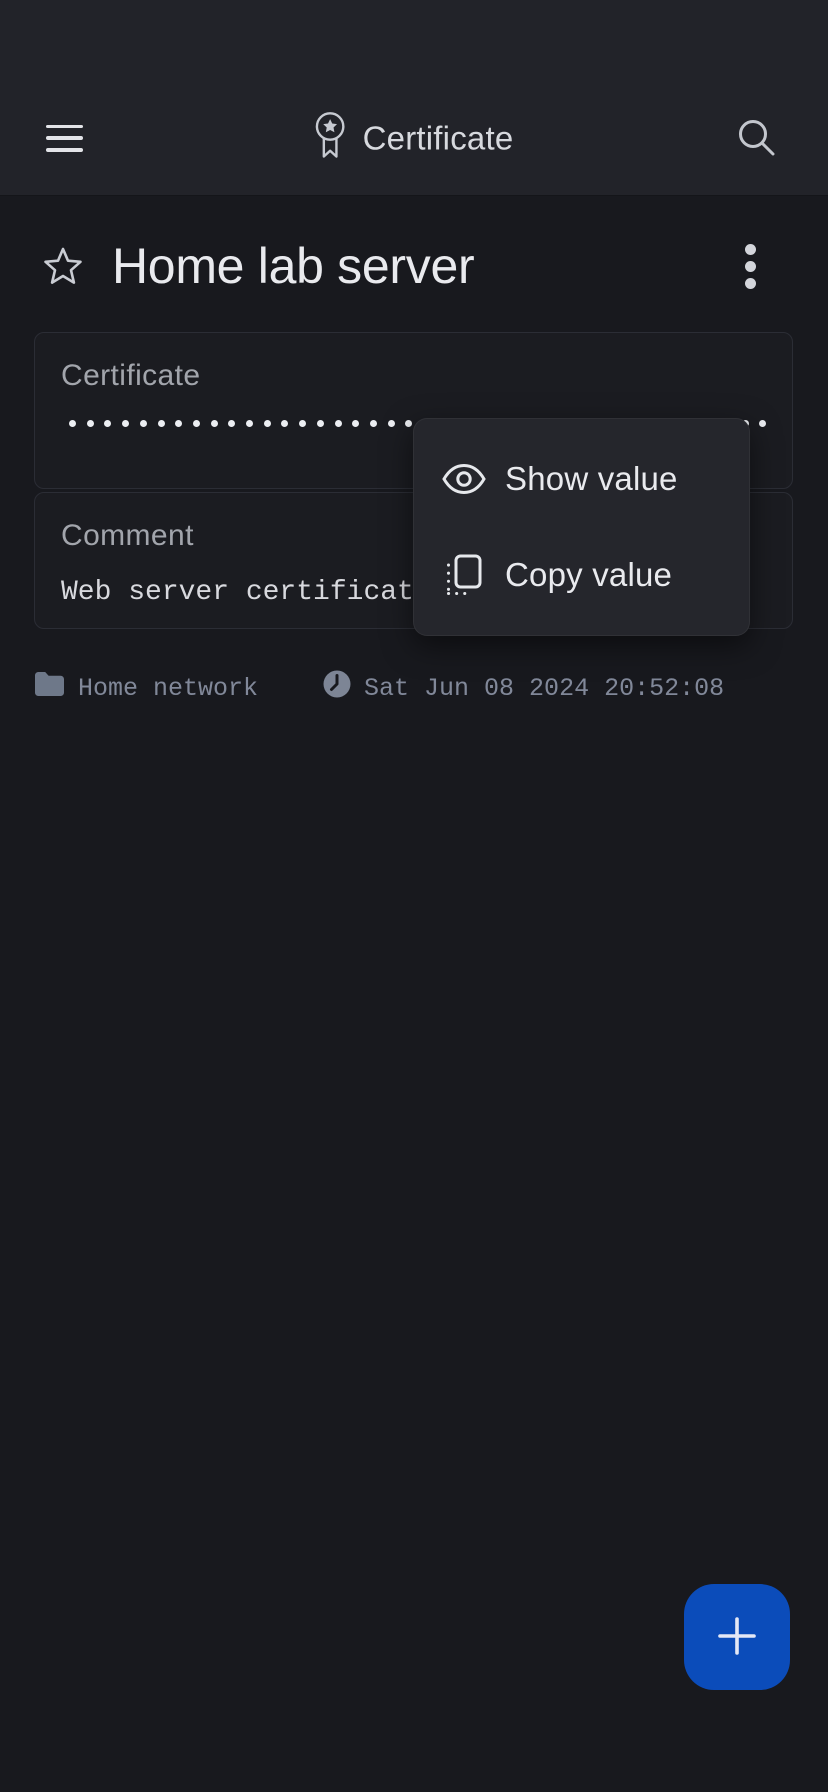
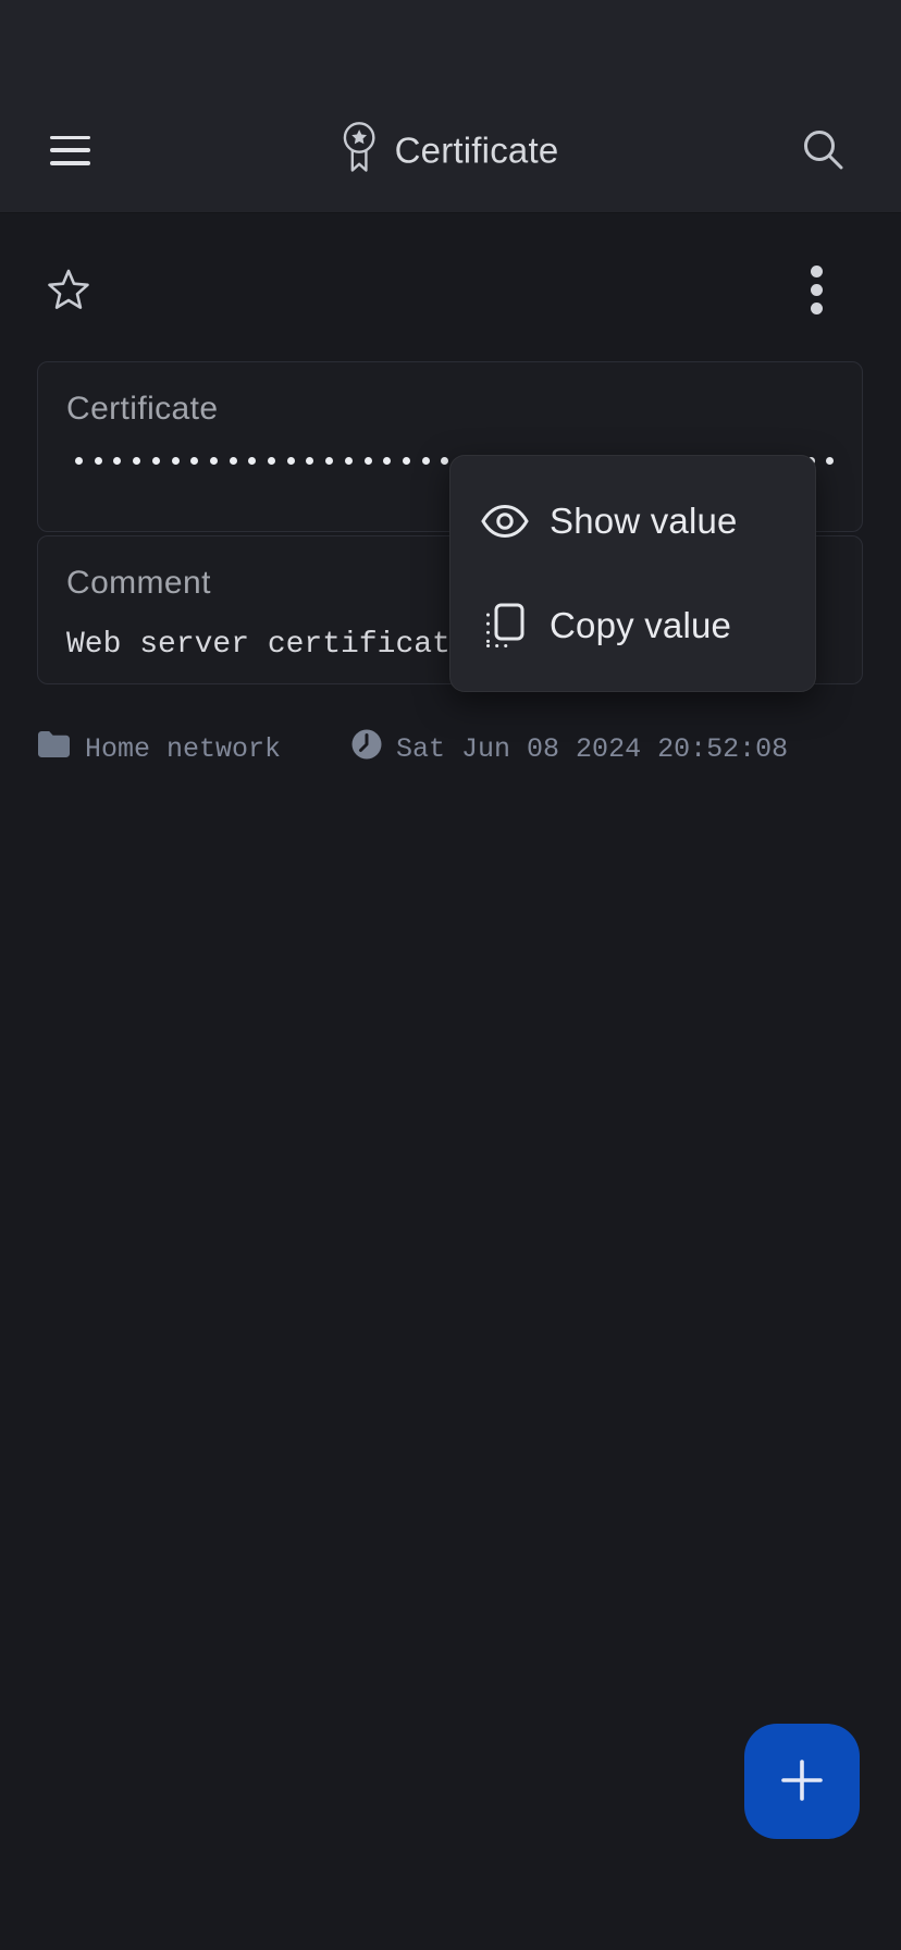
  Certificate
- Home lab server
  Certificate
  Comment
  Web server certificat
  Home network
  Sat Jun 08 2024 20:52:08
  Show value
  Copy value
